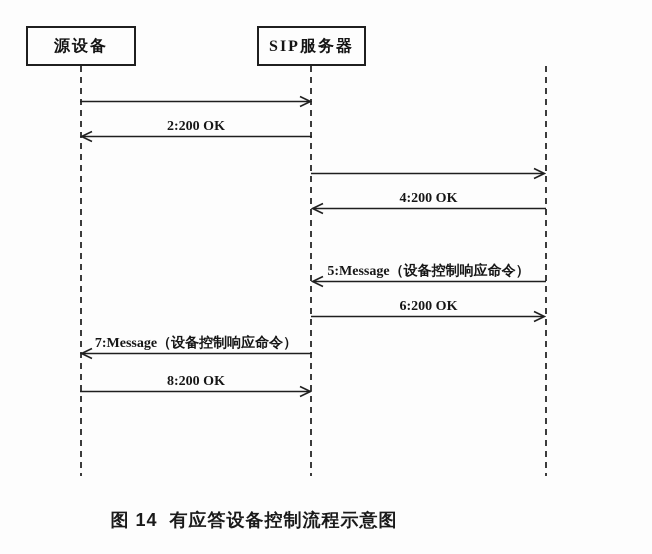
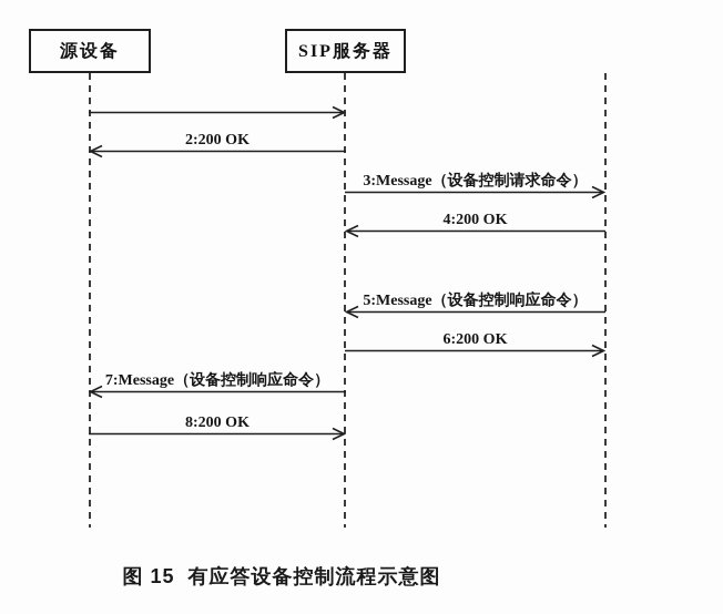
  源设备
  SIP服务器
  2:200 OK
+ 3:Message（设备控制请求命令）
  4:200 OK
  5:Message（设备控制响应命令）
  6:200 OK
  7:Message（设备控制响应命令）
  8:200 OK
- 图 14 有应答设备控制流程示意图
+ 图 15 有应答设备控制流程示意图
